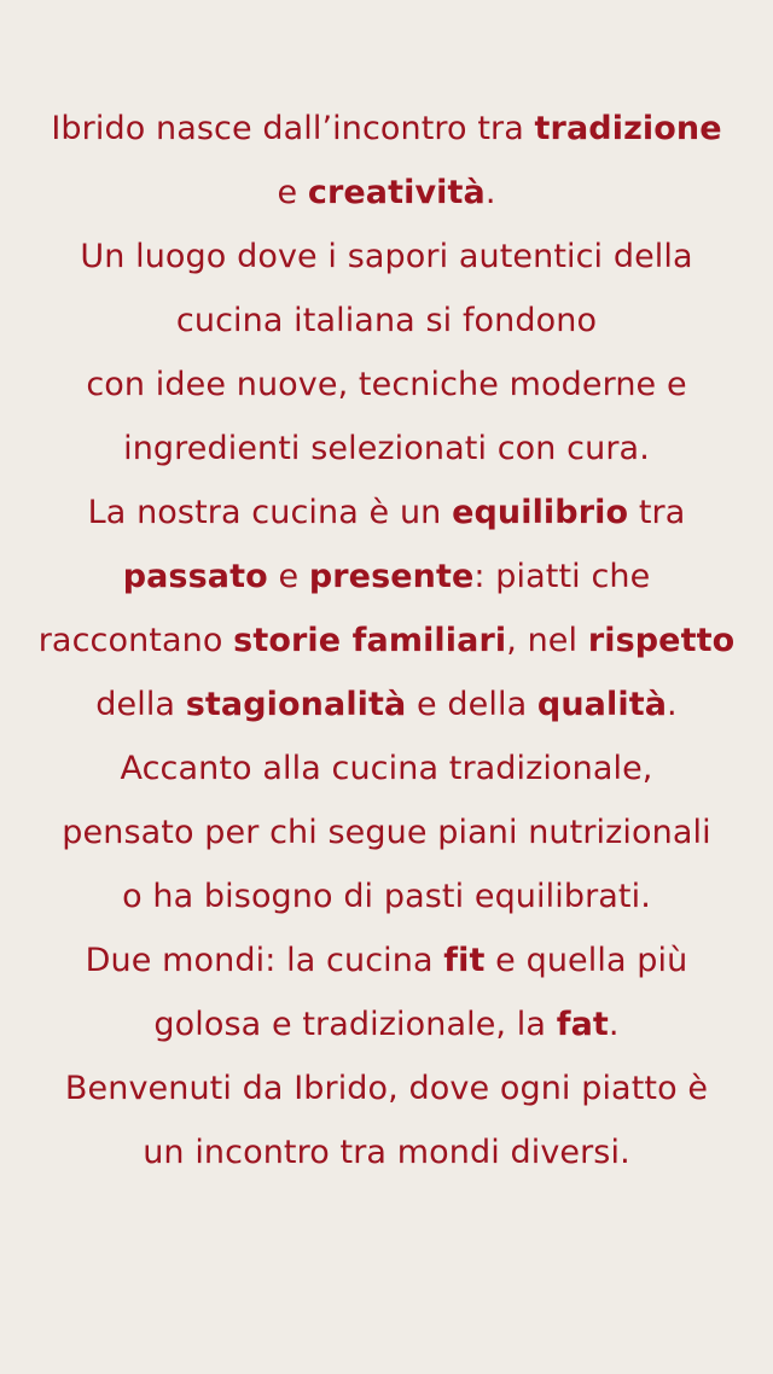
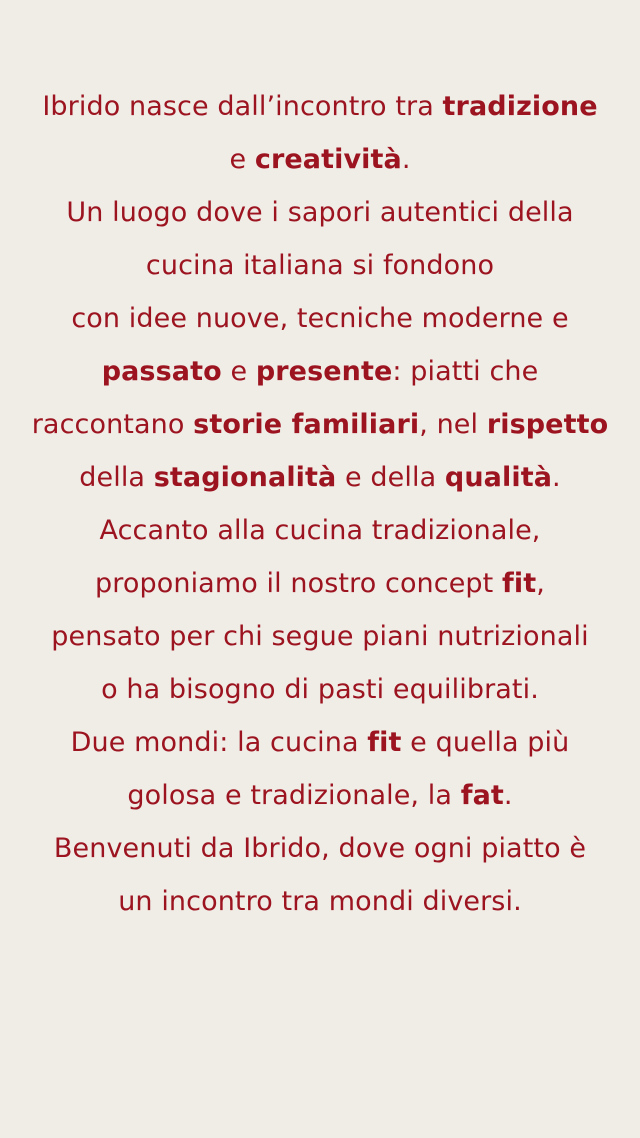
  Ibrido nasce dall’incontro tra tradizione
  e creatività.
  Un luogo dove i sapori autentici della
  cucina italiana si fondono
  con idee nuove, tecniche moderne e
- ingredienti selezionati con cura.
- La nostra cucina è un equilibrio tra
  passato e presente: piatti che
  raccontano storie familiari, nel rispetto
  della stagionalità e della qualità.
  Accanto alla cucina tradizionale,
+ proponiamo il nostro concept fit,
  pensato per chi segue piani nutrizionali
  o ha bisogno di pasti equilibrati.
  Due mondi: la cucina fit e quella più
  golosa e tradizionale, la fat.
  Benvenuti da Ibrido, dove ogni piatto è
  un incontro tra mondi diversi.
